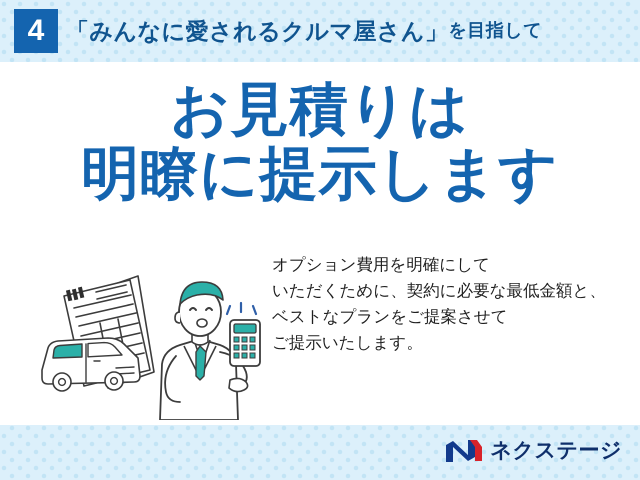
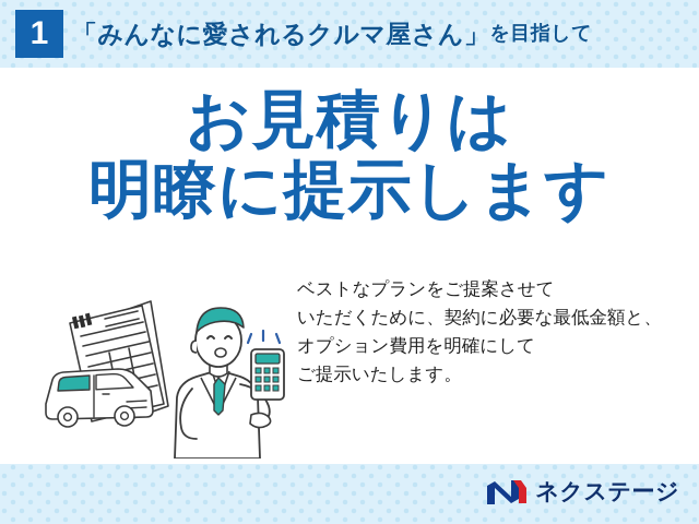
- 4
+ 1
  「みんなに愛されるクルマ屋さん」
  を目指して
  お見積りは
  明瞭に提示します
- オプション費用を明確にして
+ ベストなプランをご提案させて
  いただくために、契約に必要な最低金額と、
- ベストなプランをご提案させて
+ オプション費用を明確にして
  ご提示いたします。
  ネクステージ
